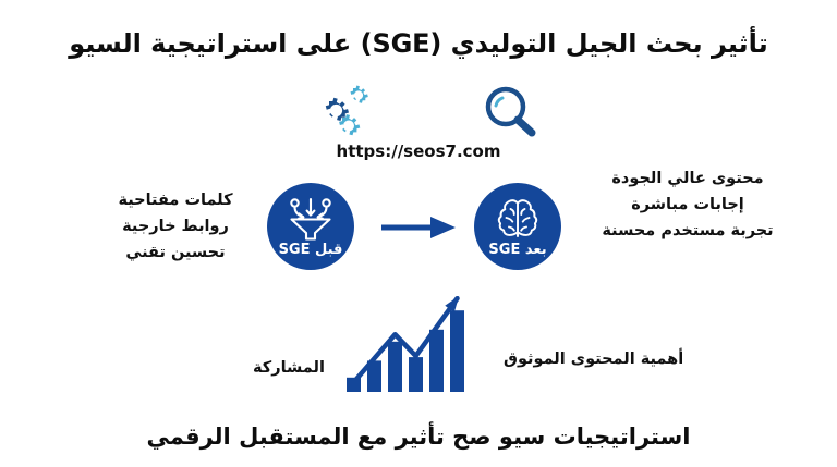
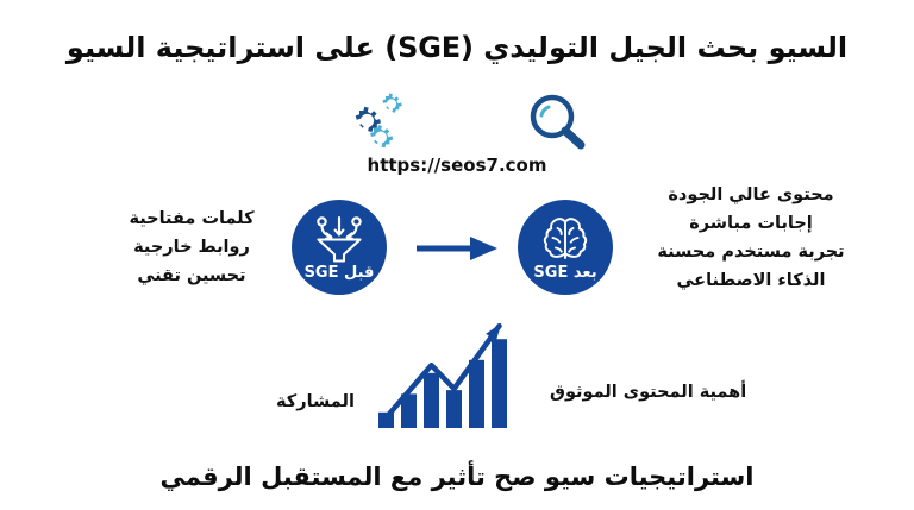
- تأثير بحث الجيل التوليدي (SGE) على استراتيجية السيو
+ السيو بحث الجيل التوليدي (SGE) على استراتيجية السيو
  https://seos7.com
  كلمات مفتاحية
  روابط خارجية
  تحسين تقني
  محتوى عالي الجودة
  إجابات مباشرة
  تجربة مستخدم محسنة
+ الذكاء الاصطناعي
  قبل SGE
  بعد SGE
  المشاركة
  أهمية المحتوى الموثوق
  استراتيجيات سيو صح تأثير مع المستقبل الرقمي
